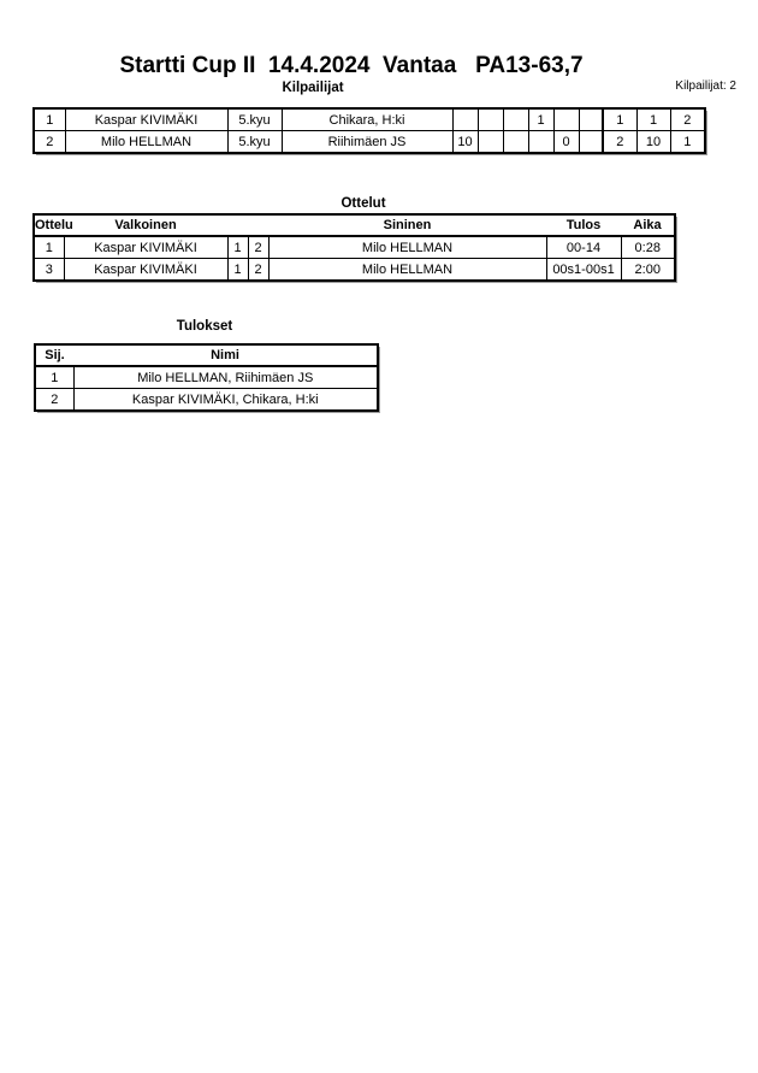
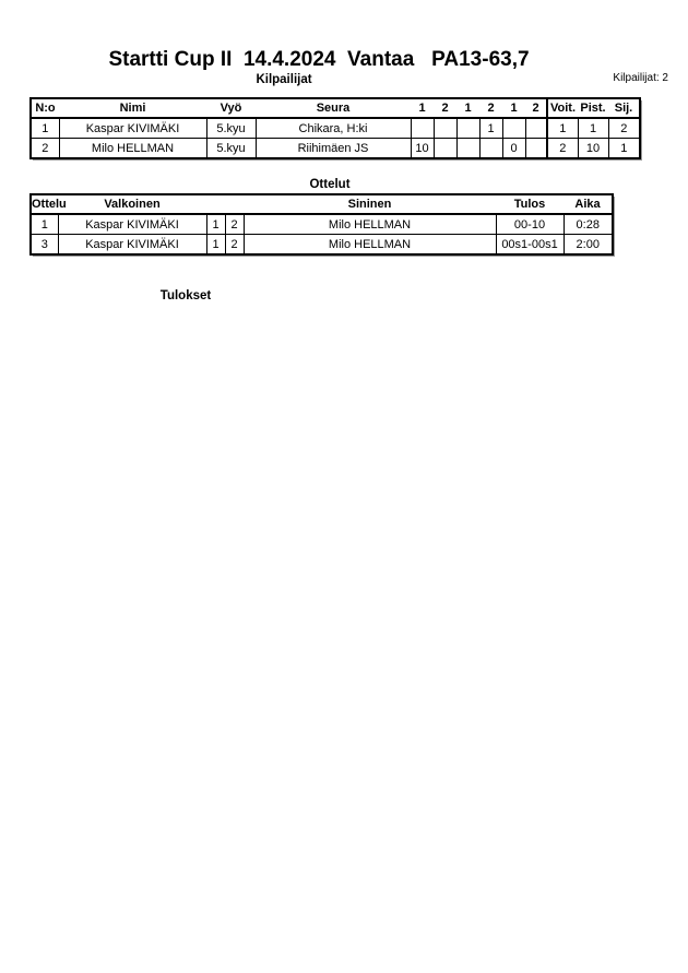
  Startti Cup II 14.4.2024 Vantaa PA13-63,7
  Kilpailijat
  Kilpailijat: 2
+ N:o	Nimi	Vyö	Seura	1	2	1	2	1	2	Voit.	Pist.	Sij.
  1	Kaspar KIVIMÄKI	5.kyu	Chikara, H:ki				1			1	1	2
  2	Milo HELLMAN	5.kyu	Riihimäen JS	10				0		2	10	1
  Ottelut
  Ottelu	Valkoinen			Sininen	Tulos	Aika
- 1	Kaspar KIVIMÄKI	1	2	Milo HELLMAN	00-14	0:28
+ 1	Kaspar KIVIMÄKI	1	2	Milo HELLMAN	00-10	0:28
  3	Kaspar KIVIMÄKI	1	2	Milo HELLMAN	00s1-00s1	2:00
  Tulokset
- Sij.	Nimi
- 1	Milo HELLMAN, Riihimäen JS
- 2	Kaspar KIVIMÄKI, Chikara, H:ki
